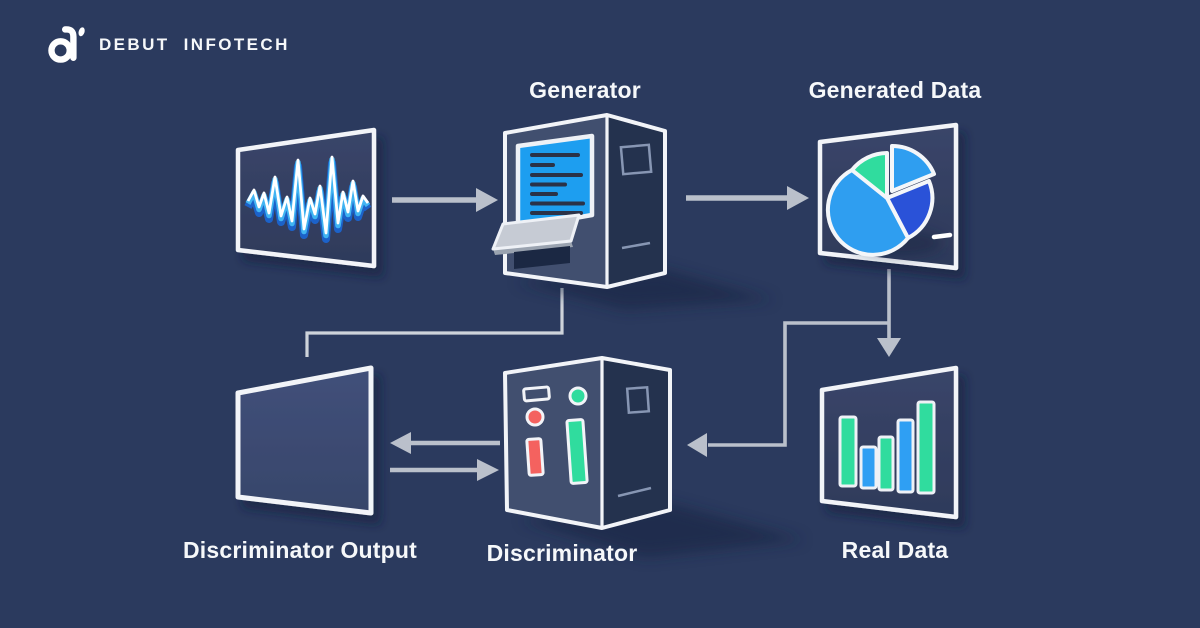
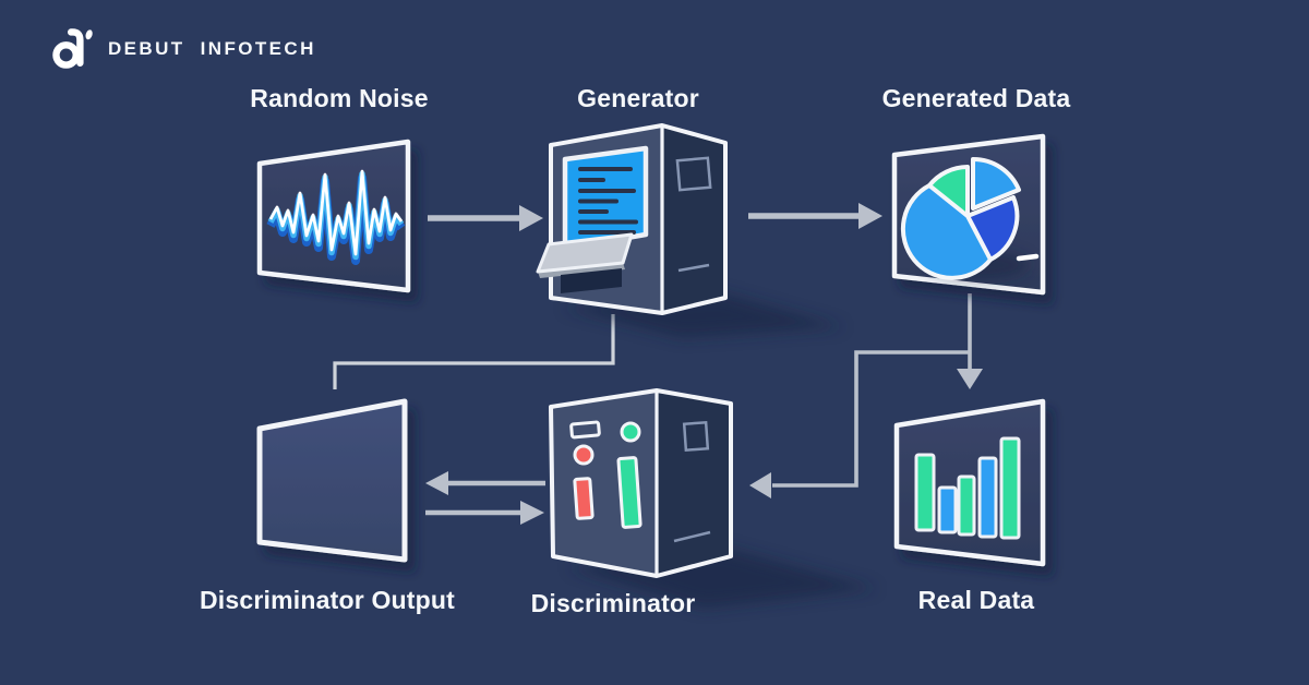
  DEBUT INFOTECH
+ Random Noise
  Generator
  Generated Data
  Discriminator Output
  Discriminator
  Real Data
